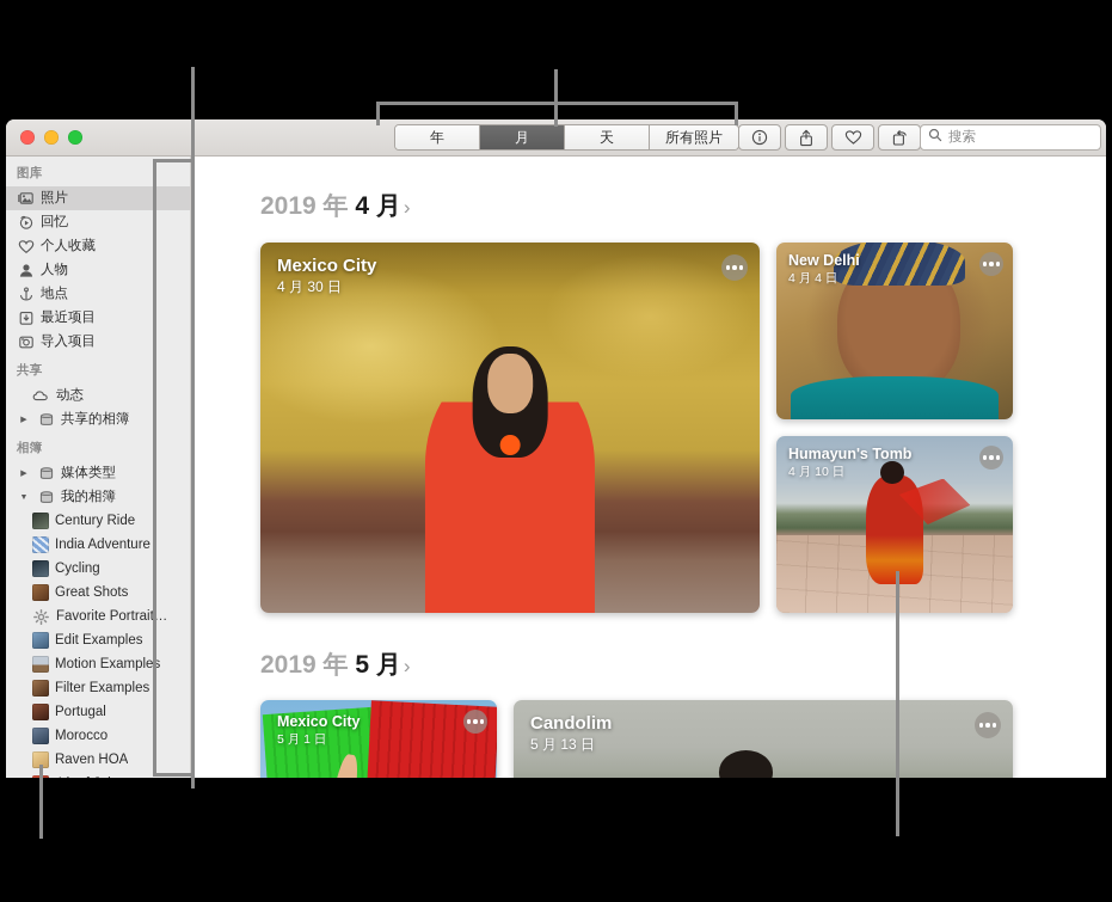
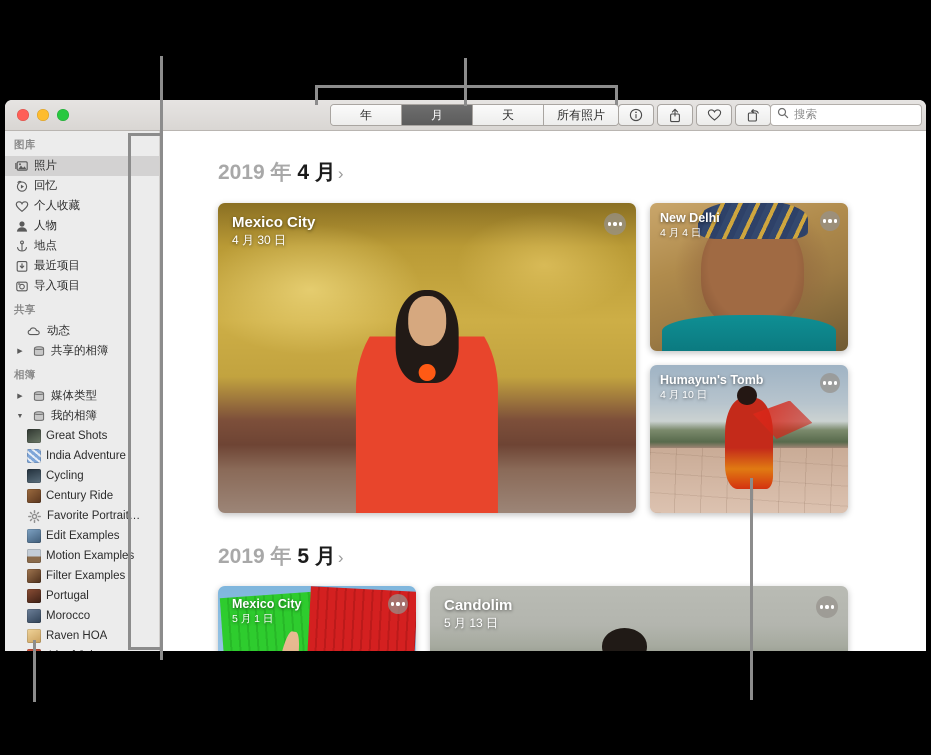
  年
  月
  天
  所有照片
  搜索
  图库
  照片
  回忆
  个人收藏
  人物
  地点
  最近项目
  导入项目
  共享
  动态
  共享的相簿
  相簿
  媒体类型
  我的相簿
- Century Ride
+ Great Shots
  India Adventure
  Cycling
- Great Shots
+ Century Ride
  Favorite Portrai…
  Edit Examples
  Motion Examples
  Filter Examples
  Portugal
  Morocco
  Raven HOA
  2019 年
  4 月
  ›
  Mexico City
  4 月 30 日
  New Delhi
  4 月 4 日
  Humayun's Tomb
  4 月 10 日
  2019 年
  5 月
  ›
  Mexico City
  5 月 1 日
  Candolim
  5 月 13 日
